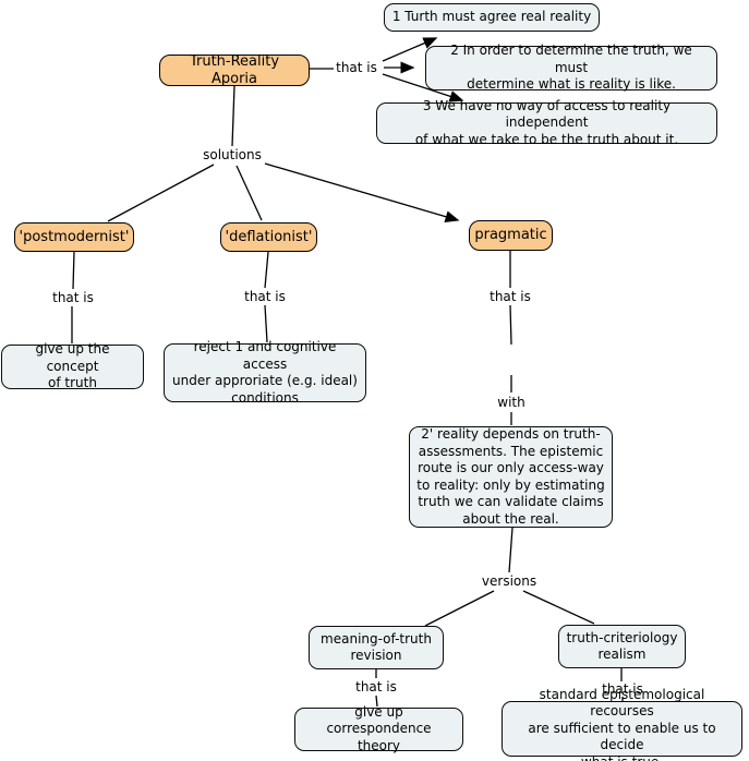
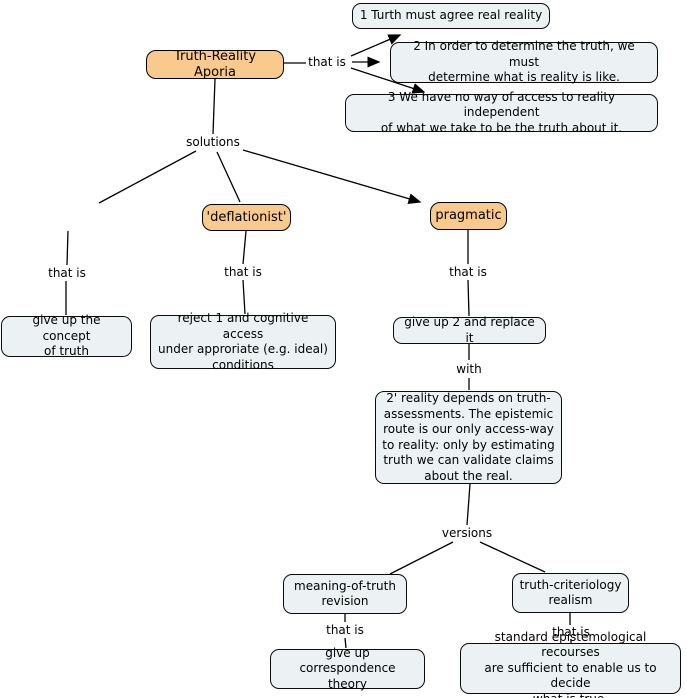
  Truth-Reality Aporia
- 'postmodernist'
  'deflationist'
  pragmatic
  1 Turth must agree real reality
  2 In order to determine the truth, we must
  determine what is reality is like.
  3 We have no way of access to reality independent
  of what we take to be the truth about it.
  give up the concept
  of truth
  reject 1 and cognitive access
  under approriate (e.g. ideal)
  conditions
+ give up 2 and replace it
  2' reality depends on truth-
  assessments. The epistemic
  route is our only access-way
  to reality: only by estimating
  truth we can validate claims
  about the real.
  meaning-of-truth
  revision
  truth-criteriology
  realism
  give up correspondence
  theory
  standardmological recourses
  are sufficient to enable us to decide
  that is
  solutions
  that is
  that is
  that is
  with
  versions
  that is
  that is
